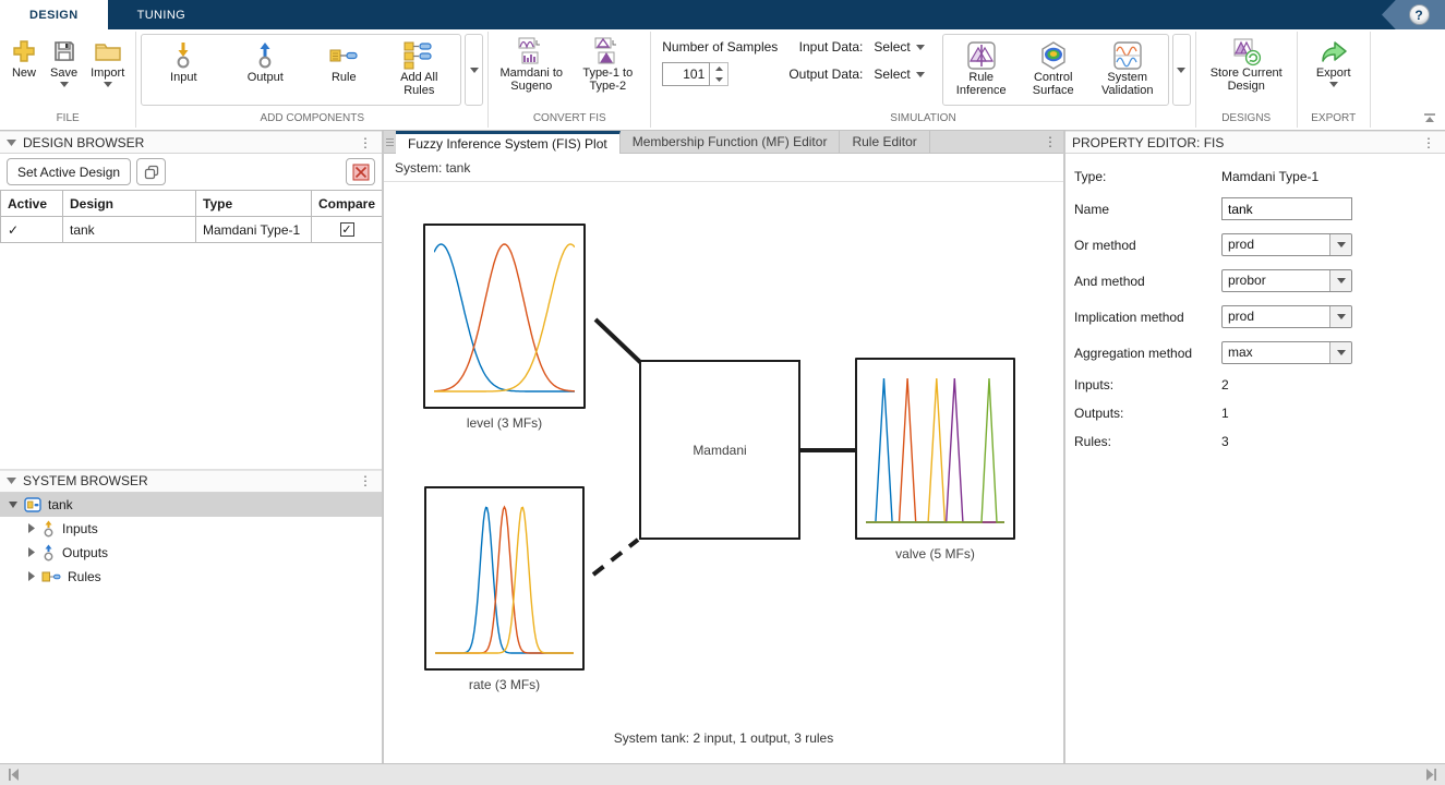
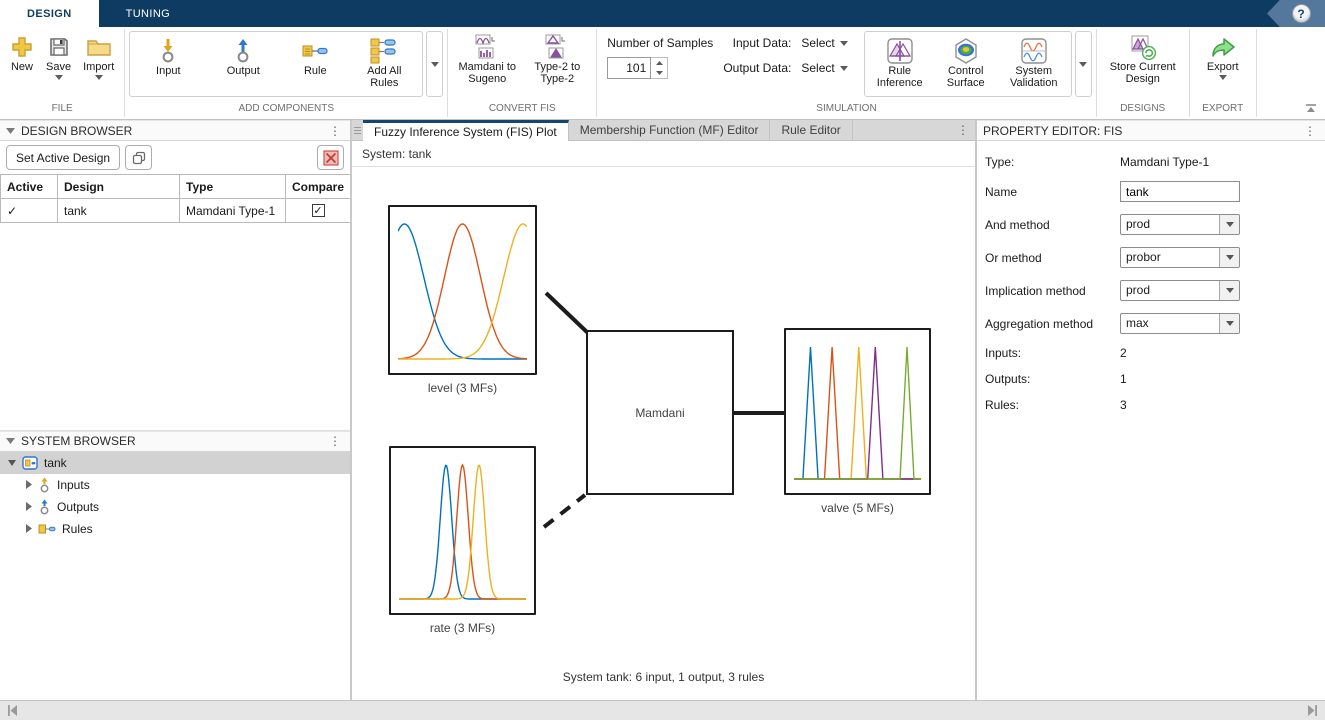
  DESIGN
  TUNING
  ?
  New
  Save
  Import
  FILE
  Input
  Output
  Rule
  Add All Rules
  ADD COMPONENTS
  Mamdani to Sugeno
- Type-1 to Type-2
+ Type-2 to Type-2
  CONVERT FIS
  Number of Samples
  Input Data:
  Select
  101
  Output Data:
  Select
  Rule Inference
  Control Surface
  System Validation
  SIMULATION
  Store Current Design
  DESIGNS
  Export
  EXPORT
  DESIGN BROWSER
  ⋮
  Set Active Design
  Active	Design	Type	Compare
  ✓	tank	Mamdani Type-1	✓
  SYSTEM BROWSER
  ⋮
  tank
  Inputs
  Outputs
  Rules
  Fuzzy Inference System (FIS) Plot
  Membership Function (MF) Editor
  Rule Editor
  ⋮
  System: tank
  level (3 MFs)
  rate (3 MFs)
  Mamdani
  valve (5 MFs)
- System tank: 2 input, 1 output, 3 rules
+ System tank: 6 input, 1 output, 3 rules
  PROPERTY EDITOR: FIS
  ⋮
  Type:
  Mamdani Type-1
  Name
  tank
- Or method
+ And method
  prod
- And method
+ Or method
  probor
  Implication method
  prod
  Aggregation method
  max
  Inputs:
  2
  Outputs:
  1
  Rules:
  3
